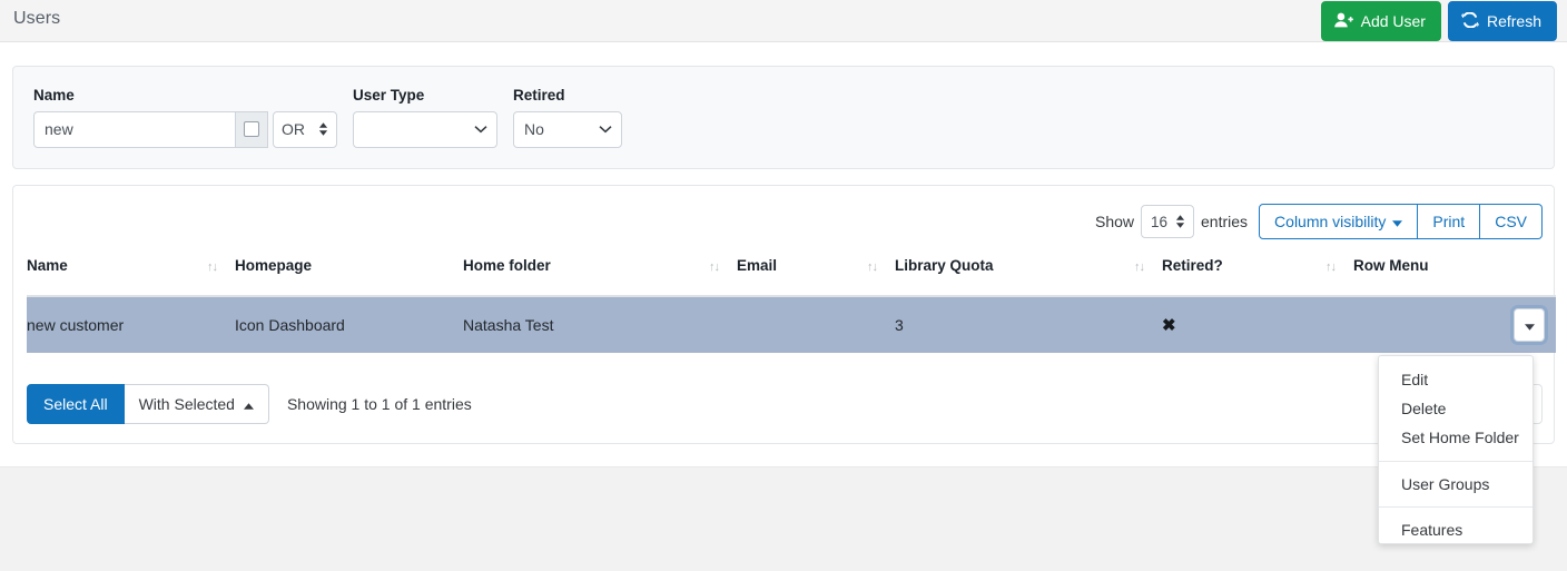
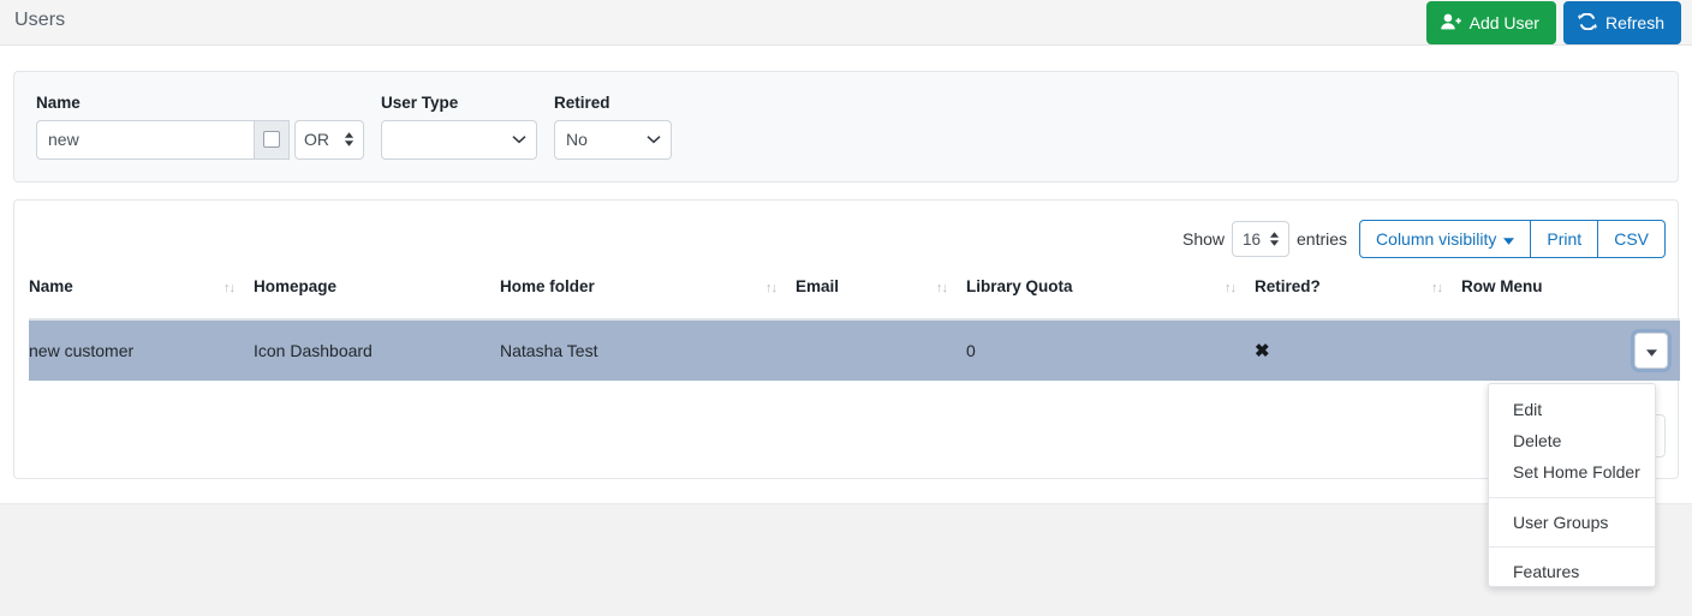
  Users
  Add User
  Refresh
  Name
  new
  OR
  User Type
  Retired
  No
  Show
  16
  entries
  Column visibility
  Print
  CSV
  Name ↑↓	Homepage	Home folder ↑↓	Email ↑↓	Library Quota ↑↓	Retired? ↑↓	Row Menu
- new customer	Icon Dashboard	Natasha Test		3	✖
+ new customer	Icon Dashboard	Natasha Test		0	✖
- Select All
- With Selected
- Showing 1 to 1 of 1 entries
  Edit
  Delete
  Set Home Folder
  User Groups
  Features
